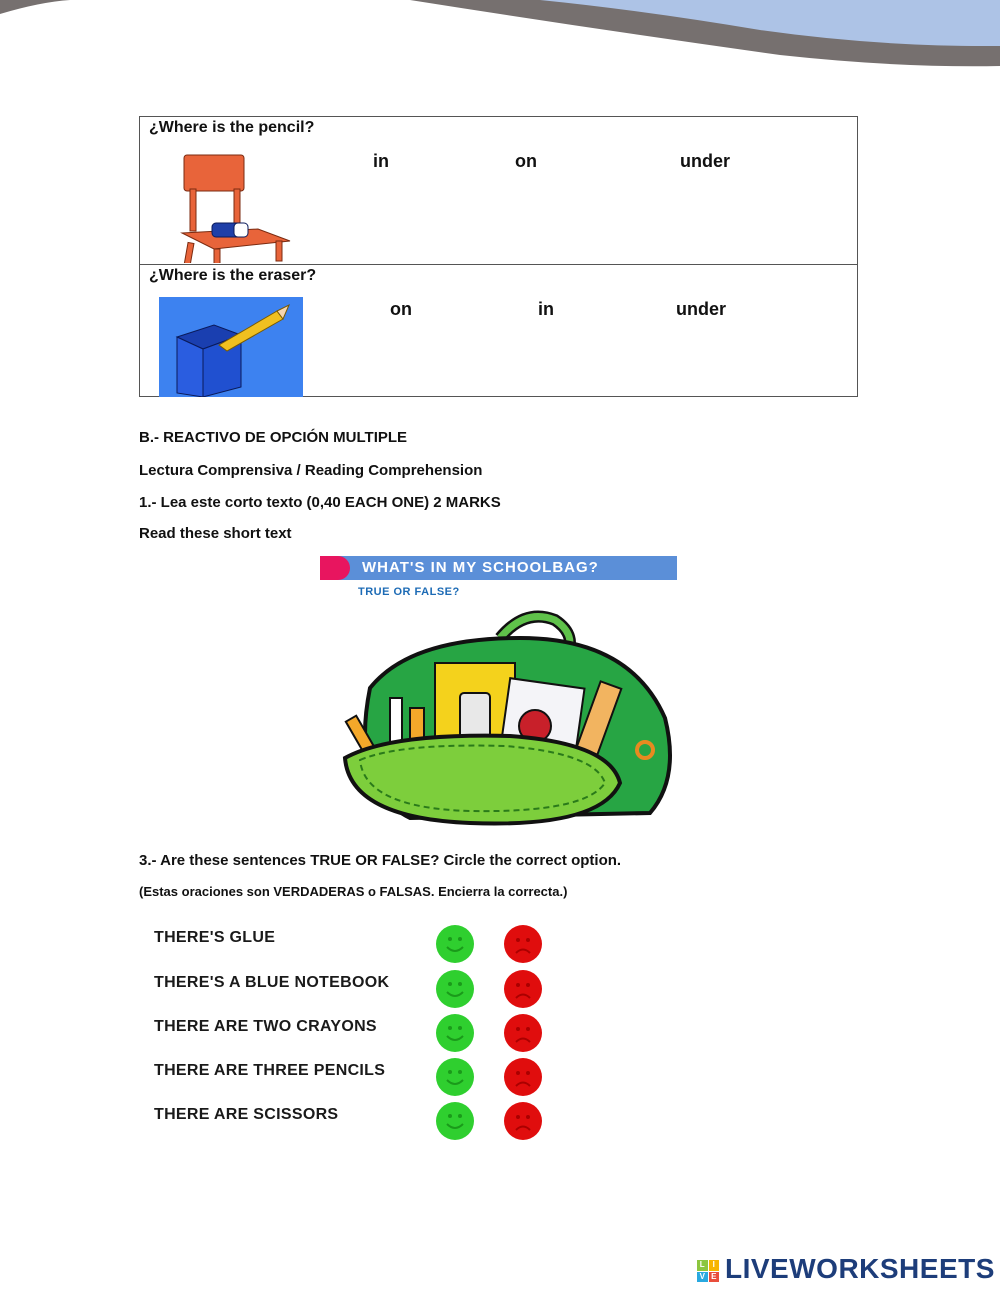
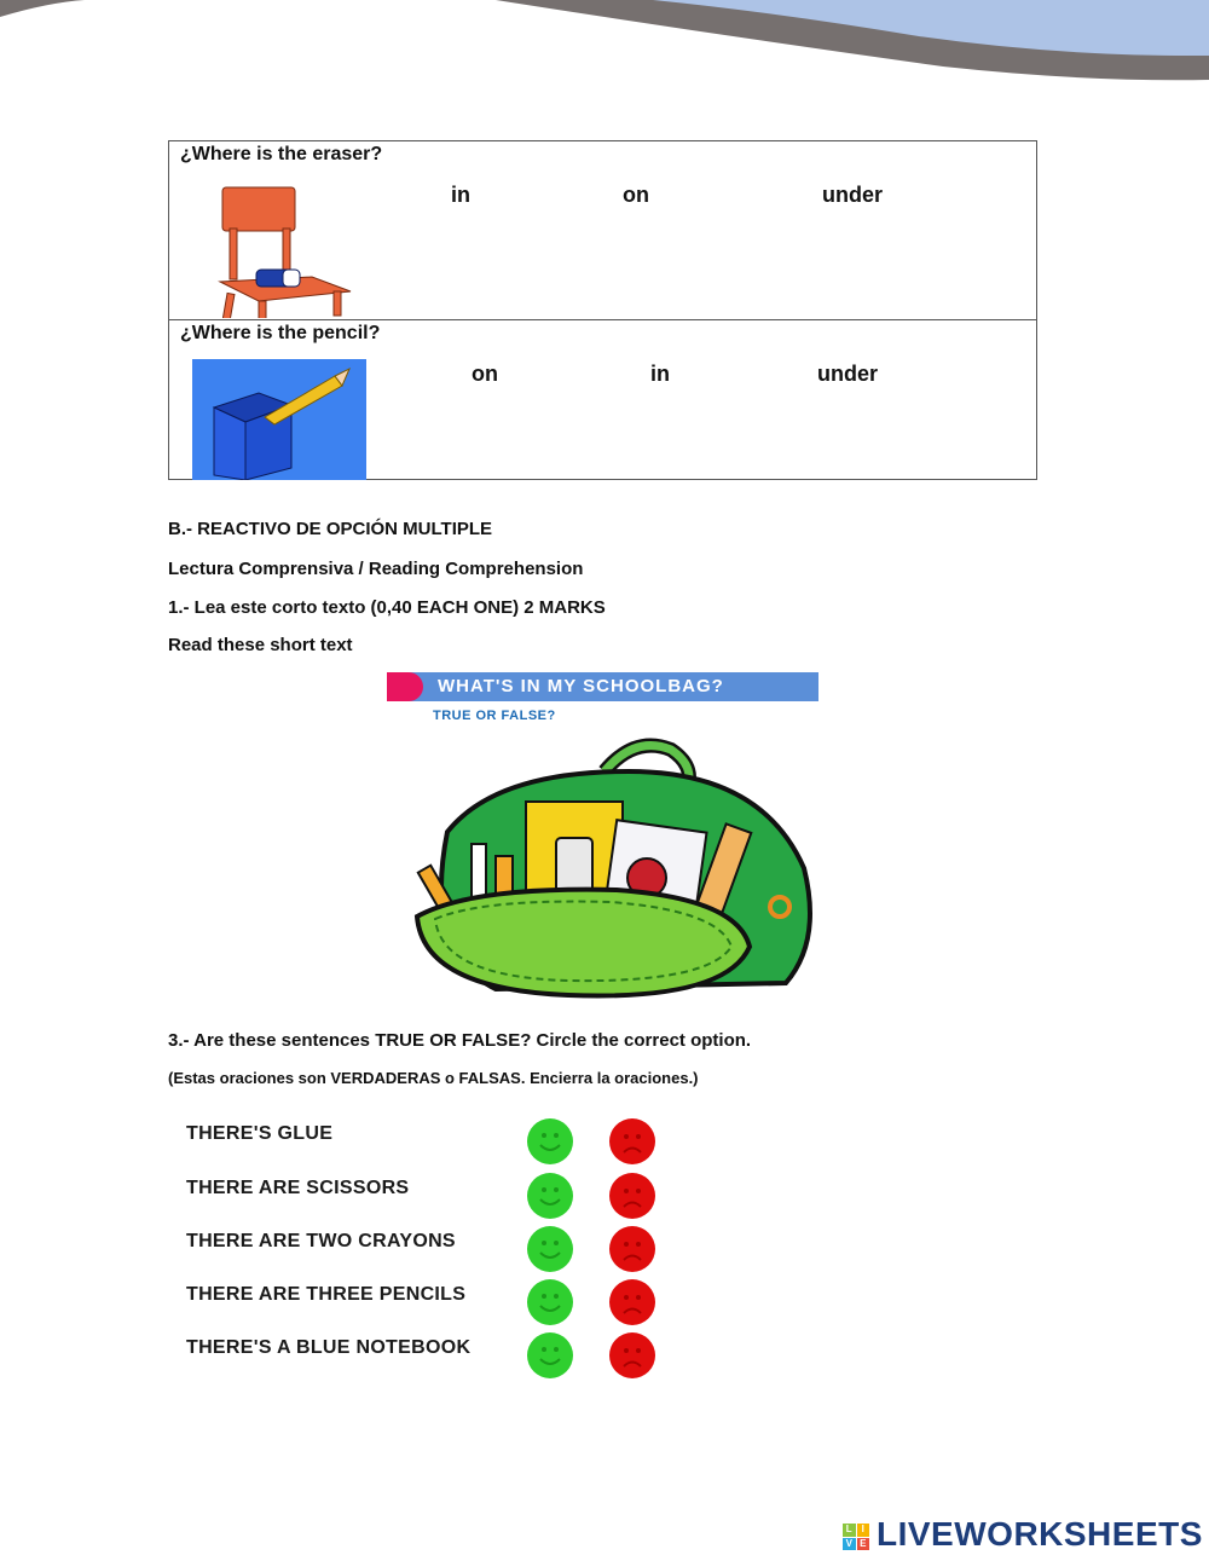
- ¿Where is the pencil?
+ ¿Where is the eraser?
  in
  on
  under
- ¿Where is the eraser?
+ ¿Where is the pencil?
  on
  in
  under
  B.- REACTIVO DE OPCIÓN MULTIPLE
  Lectura Comprensiva / Reading Comprehension
  1.- Lea este corto texto (0,40 EACH ONE) 2 MARKS
  Read these short text
  WHAT'S IN MY SCHOOLBAG?
  TRUE OR FALSE?
  3.- Are these sentences TRUE OR FALSE? Circle the correct option.
- (Estas oraciones son VERDADERAS o FALSAS. Encierra la correcta.)
+ (Estas oraciones son VERDADERAS o FALSAS. Encierra la oraciones.)
  THERE'S GLUE
- THERE'S A BLUE NOTEBOOK
+ THERE ARE SCISSORS
  THERE ARE TWO CRAYONS
  THERE ARE THREE PENCILS
- THERE ARE SCISSORS
+ THERE'S A BLUE NOTEBOOK
  L
  I
  V
  E
  LIVEWORKSHEETS
